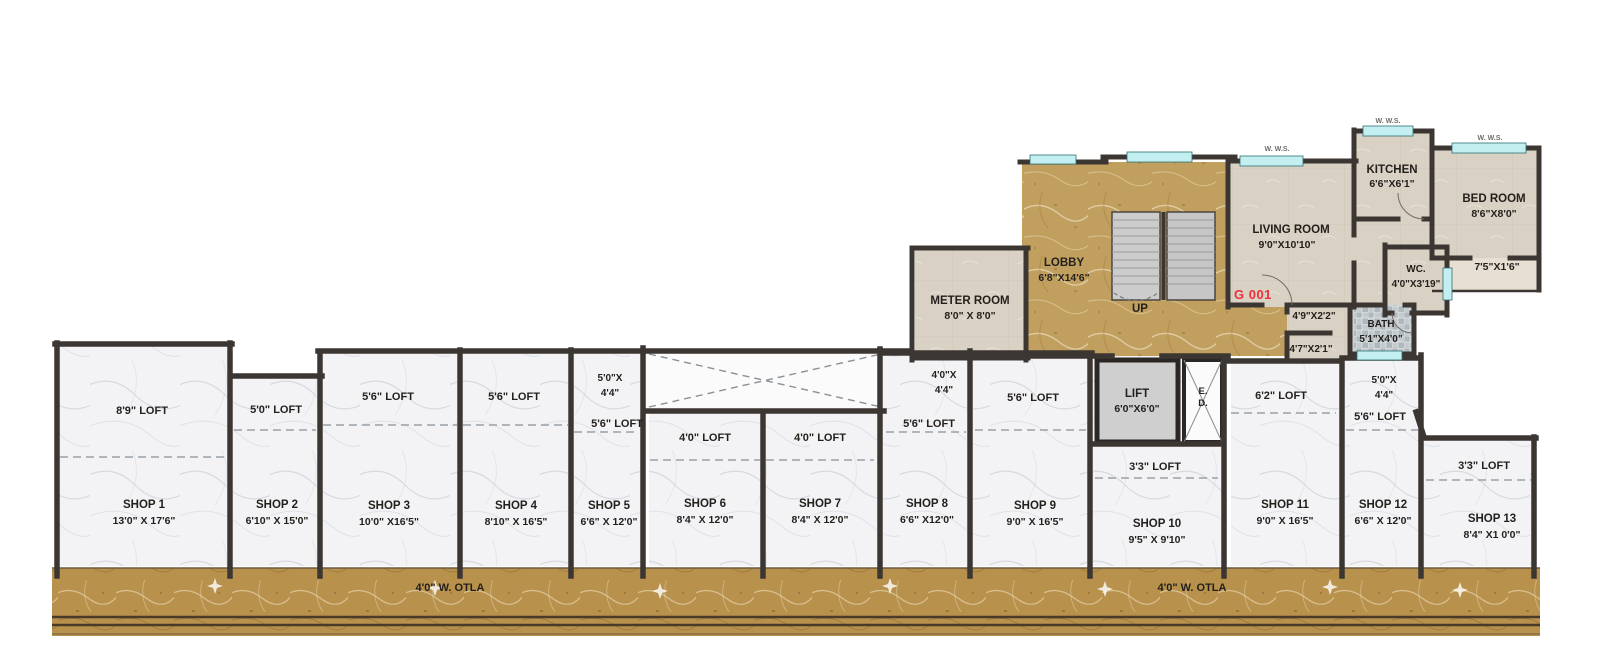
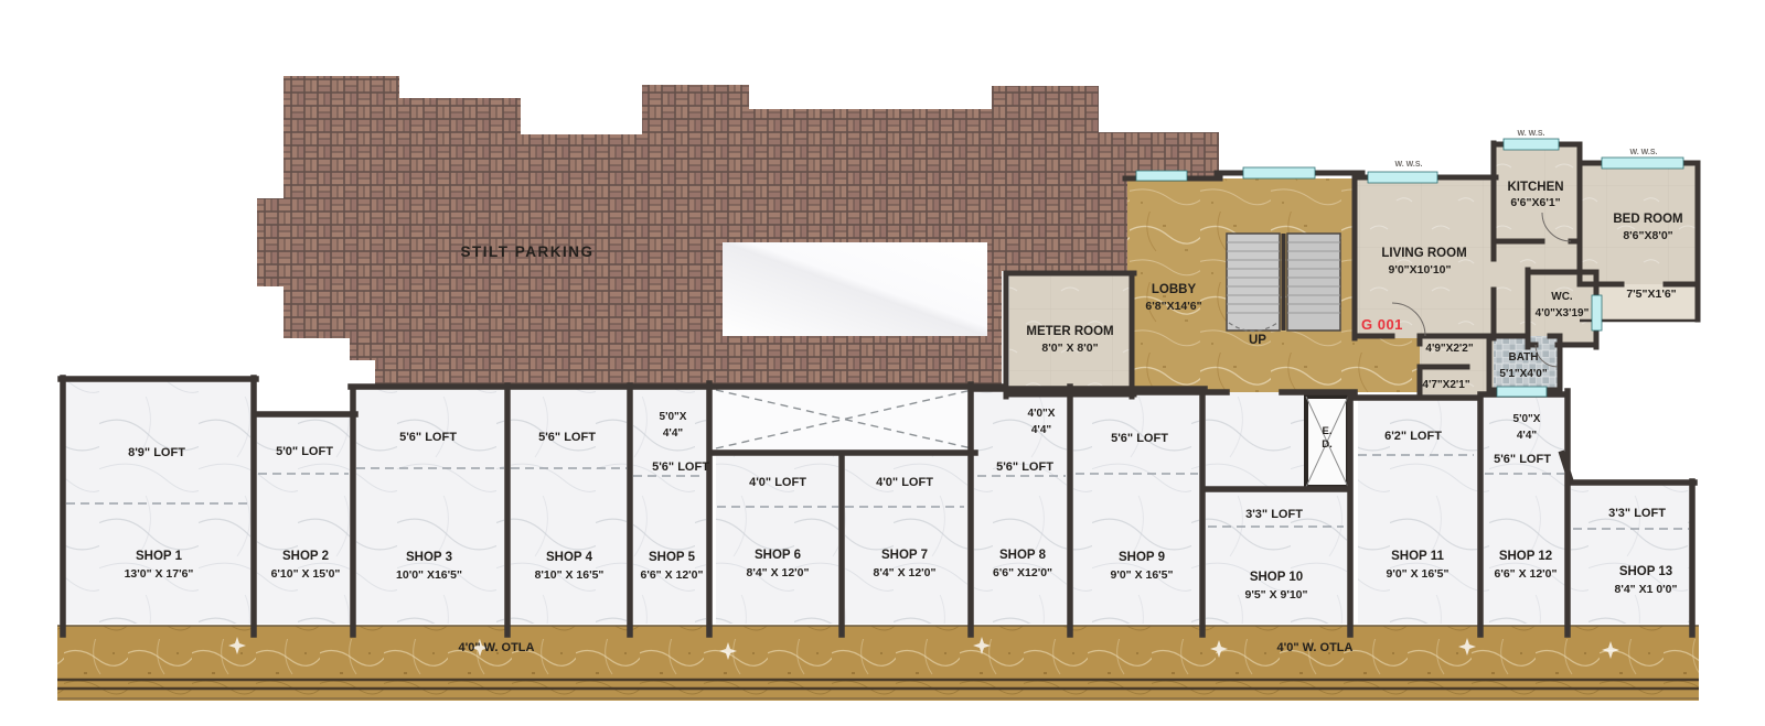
+ STILT PARKING
  UP
- LIFT
- 6'0"X6'0"
  E.
  D.
  4'0" W. OTLA
  4'0" W. OTLA
  METER ROOM
  8'0" X 8'0"
  LOBBY
  6'8"X14'6"
  G 001
  LIVING ROOM
  9'0"X10'10"
  KITCHEN
  6'6"X6'1"
  BED ROOM
  8'6"X8'0"
  7'5"X1'6"
  WC.
  4'0"X3'19"
  BATH
  5'1"X4'0"
  4'9"X2'2"
  4'7"X2'1"
  8'9" LOFT
  SHOP 1
  13'0" X 17'6"
  5'0" LOFT
  SHOP 2
  6'10" X 15'0"
  5'6" LOFT
  SHOP 3
  10'0" X16'5"
  5'6" LOFT
  SHOP 4
  8'10" X 16'5"
  5'0"X
  4'4"
  5'6" LOFT
  SHOP 5
  6'6" X 12'0"
  4'0" LOFT
  SHOP 6
  8'4" X 12'0"
  4'0" LOFT
  SHOP 7
  8'4" X 12'0"
  4'0"X
  4'4"
  5'6" LOFT
  SHOP 8
  6'6" X12'0"
  5'6" LOFT
  SHOP 9
  9'0" X 16'5"
  3'3" LOFT
  SHOP 10
  9'5" X 9'10"
  6'2" LOFT
  SHOP 11
  9'0" X 16'5"
  5'0"X
  4'4"
  5'6" LOFT
  SHOP 12
  6'6" X 12'0"
  3'3" LOFT
  SHOP 13
  8'4" X1 0'0"
